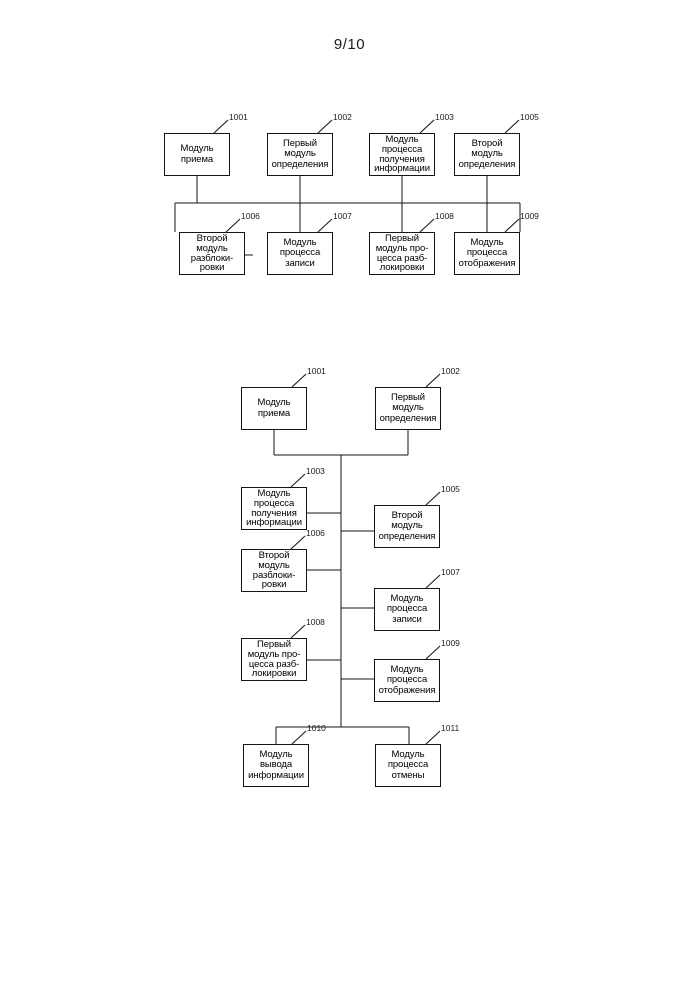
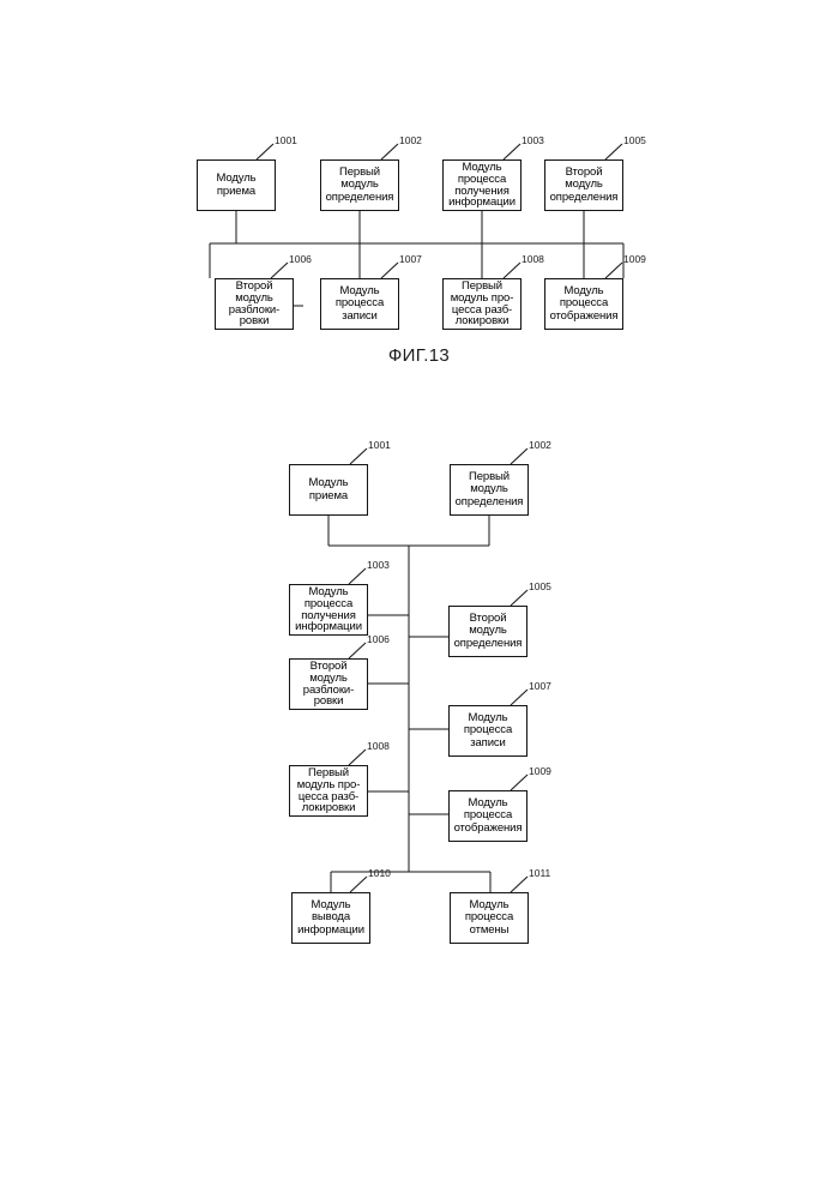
- 9/10
  Модуль
  приема
  1001
  Первый
  модуль
  определения
  1002
  Модуль
  процесса
  получения
  информации
  1003
  Второй
  модуль
  определения
  1005
  Второй
  модуль
  разблоки-
  ровки
  1006
  Модуль
  процесса
  записи
  1007
  Первый
  модуль про-
  цесса разб-
  локировки
  1008
  Модуль
  процесса
  отображения
  1009
+ ФИГ.13
  Модуль
  приема
  1001
  Первый
  модуль
  определения
  1002
  Модуль
  процесса
  получения
  информации
  1003
  Второй
  модуль
  определения
  1005
  Второй
  модуль
  разблоки-
  ровки
  1006
  Модуль
  процесса
  записи
  1007
  Первый
  модуль про-
  цесса разб-
  локировки
  1008
  Модуль
  процесса
  отображения
  1009
  Модуль
  вывода
  информации
  1010
  Модуль
  процесса
  отмены
  1011
